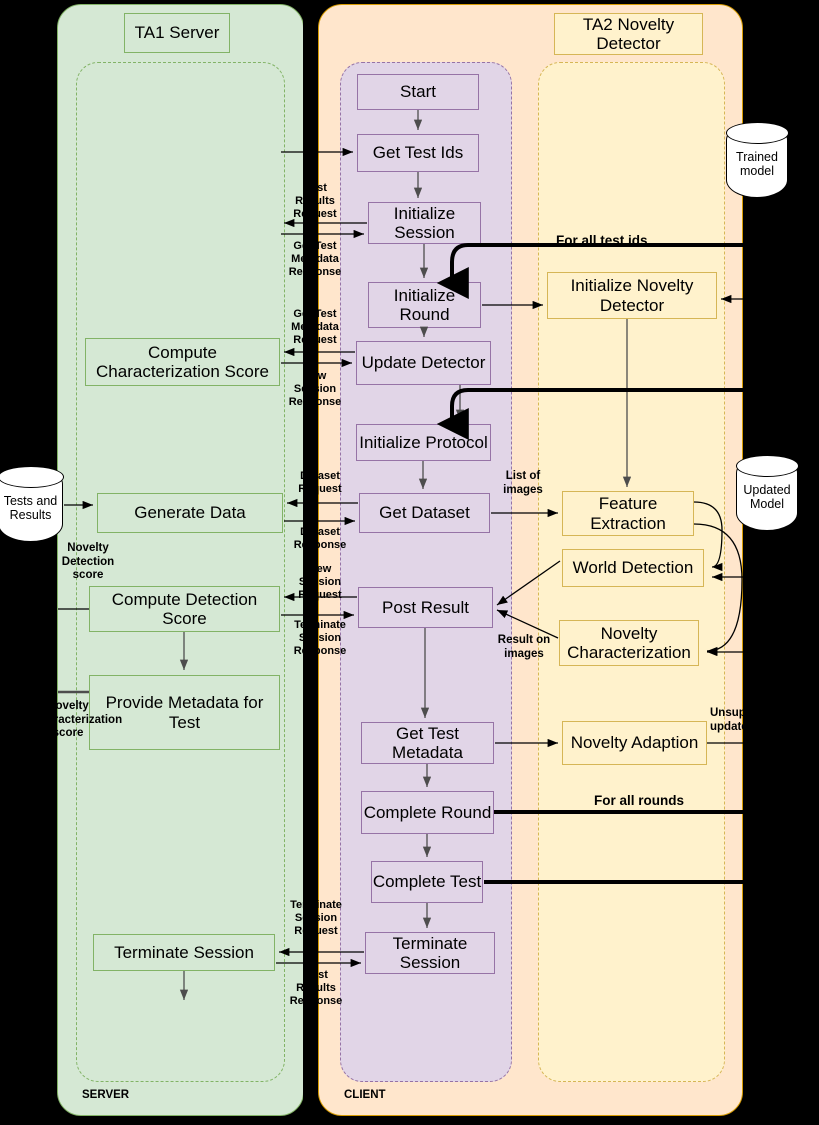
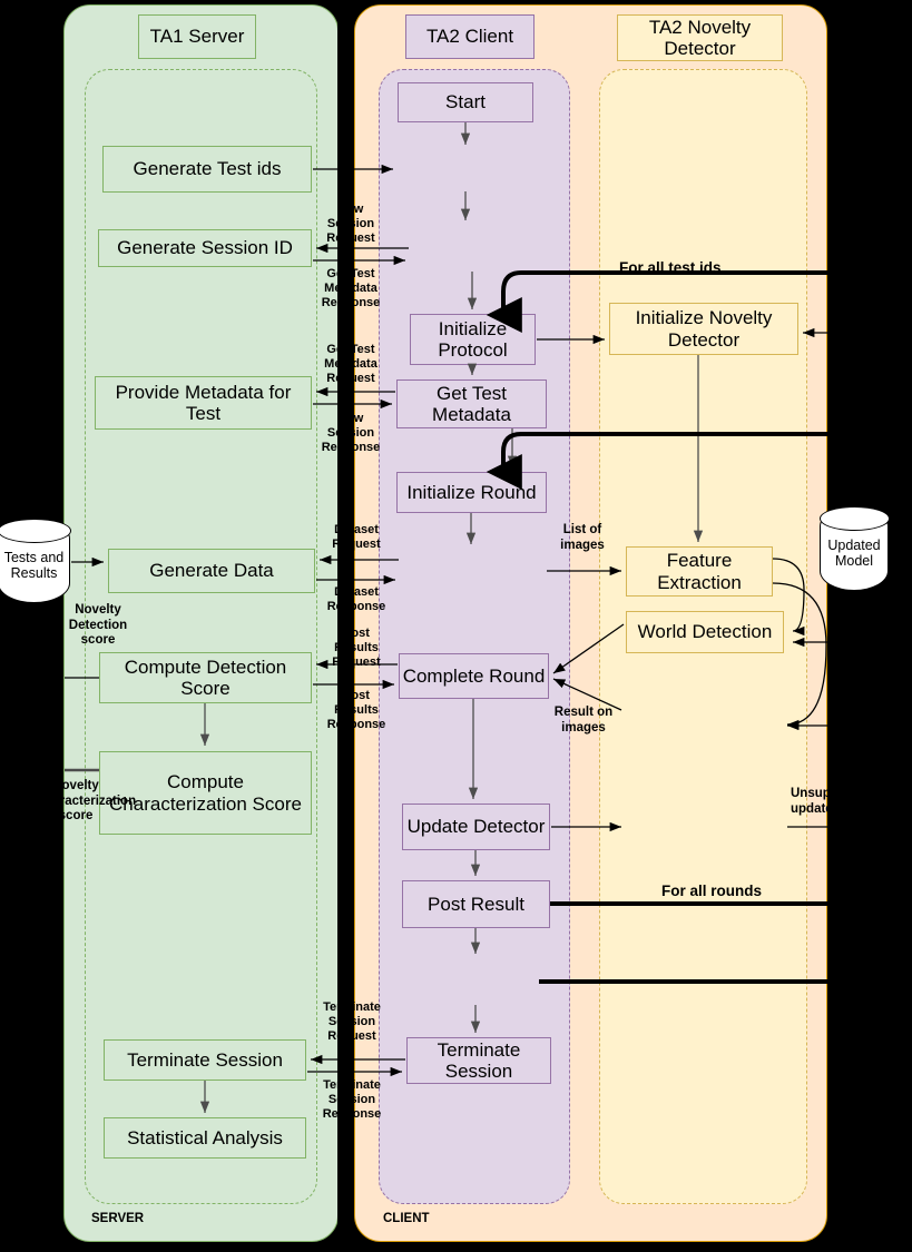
  TA1 Server
+ Generate Test ids
+ Generate Session ID
- Compute Characterization Score
+ Provide Metadata for Test
  Generate Data
  Compute Detection Score
- Provide Metadata for Test
+ Compute Characterization Score
  Terminate Session
+ Statistical Analysis
  SERVER
  Tests and Results
+ TA2 Client
  TA2 Novelty Detector
  Start
- Get Test Ids
- Initialize Session
- Initialize Round
+ Initialize Protocol
- Update Detector
+ Get Test Metadata
- Initialize Protocol
+ Initialize Round
- Get Dataset
- Post Result
+ Complete Round
- Get Test Metadata
+ Update Detector
- Complete Round
+ Post Result
- Complete Test
  Terminate Session
  CLIENT
  Initialize Novelty Detector
  Feature Extraction
  World Detection
- Novelty Characterization
- Novelty Adaption
- Trained model
  Updated Model
- Post Results Request
+ New Session Request
  Get Test Metadata Response
  Get Test Metadata Request
  New Session Response
  Dataset Request
  Dataset Response
- New Session Request
+ Post Results Request
- Terminate Session Response
+ Post Results Response
  Terminate Session Request
- Post Results Response
+ Terminate Session Response
  Novelty Detection score
  Novelty Characterization score
  List of images
  Result on images
  Unsupervised update
  For all test ids
  For all rounds
